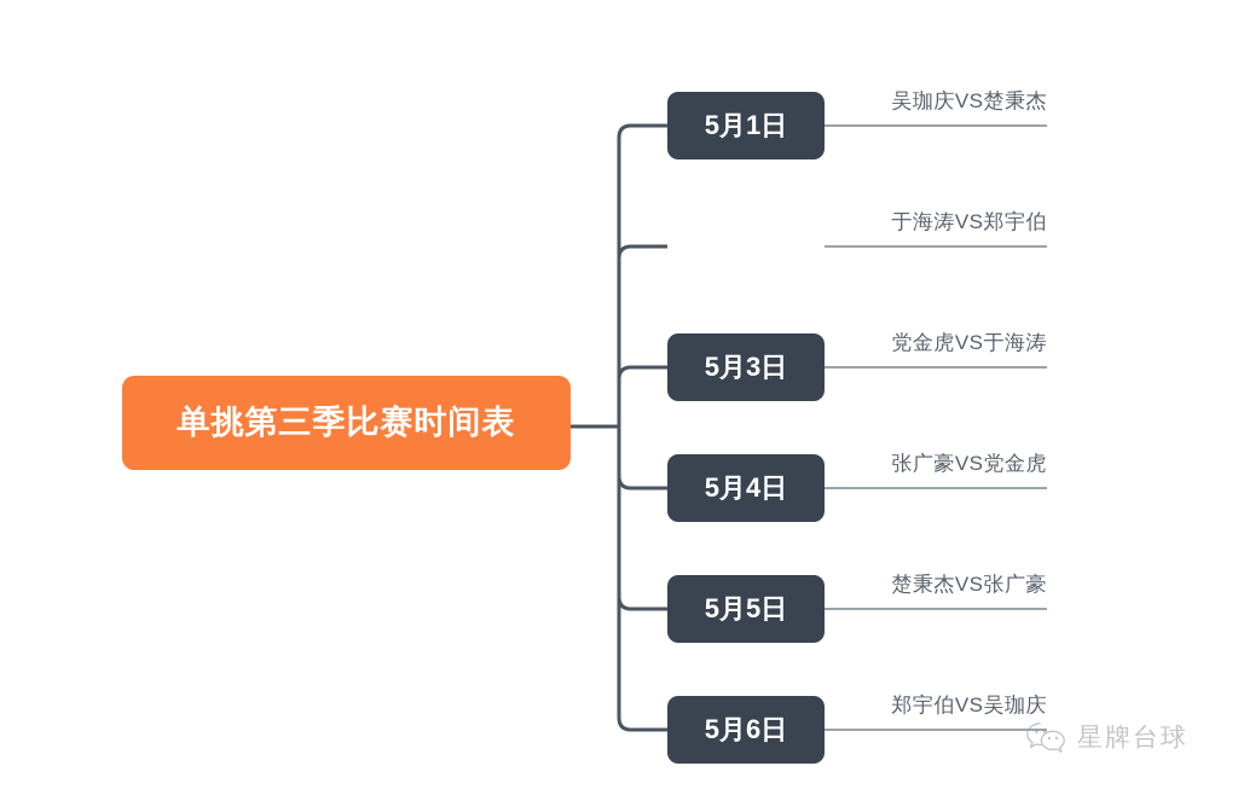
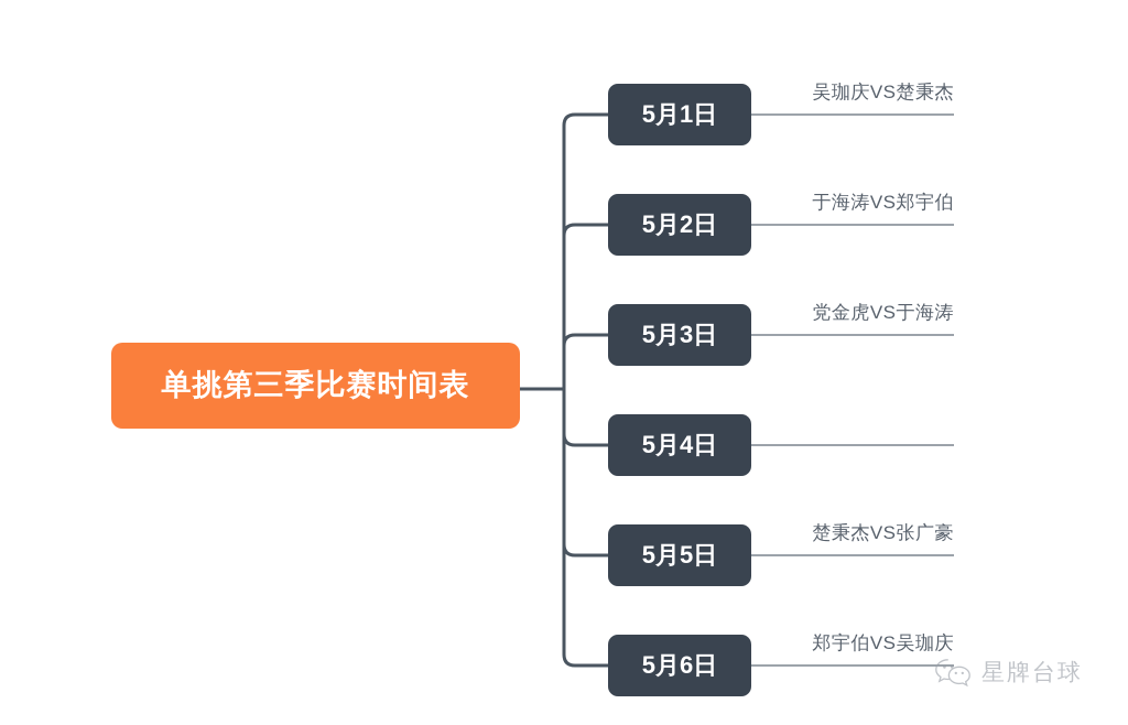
  单挑第三季比赛时间表
  5月1日
  吴珈庆VS楚秉杰
+ 5月2日
  于海涛VS郑宇伯
  5月3日
  党金虎VS于海涛
  5月4日
- 张广豪VS党金虎
  5月5日
  楚秉杰VS张广豪
  5月6日
  郑宇伯VS吴珈庆
  星牌台球
